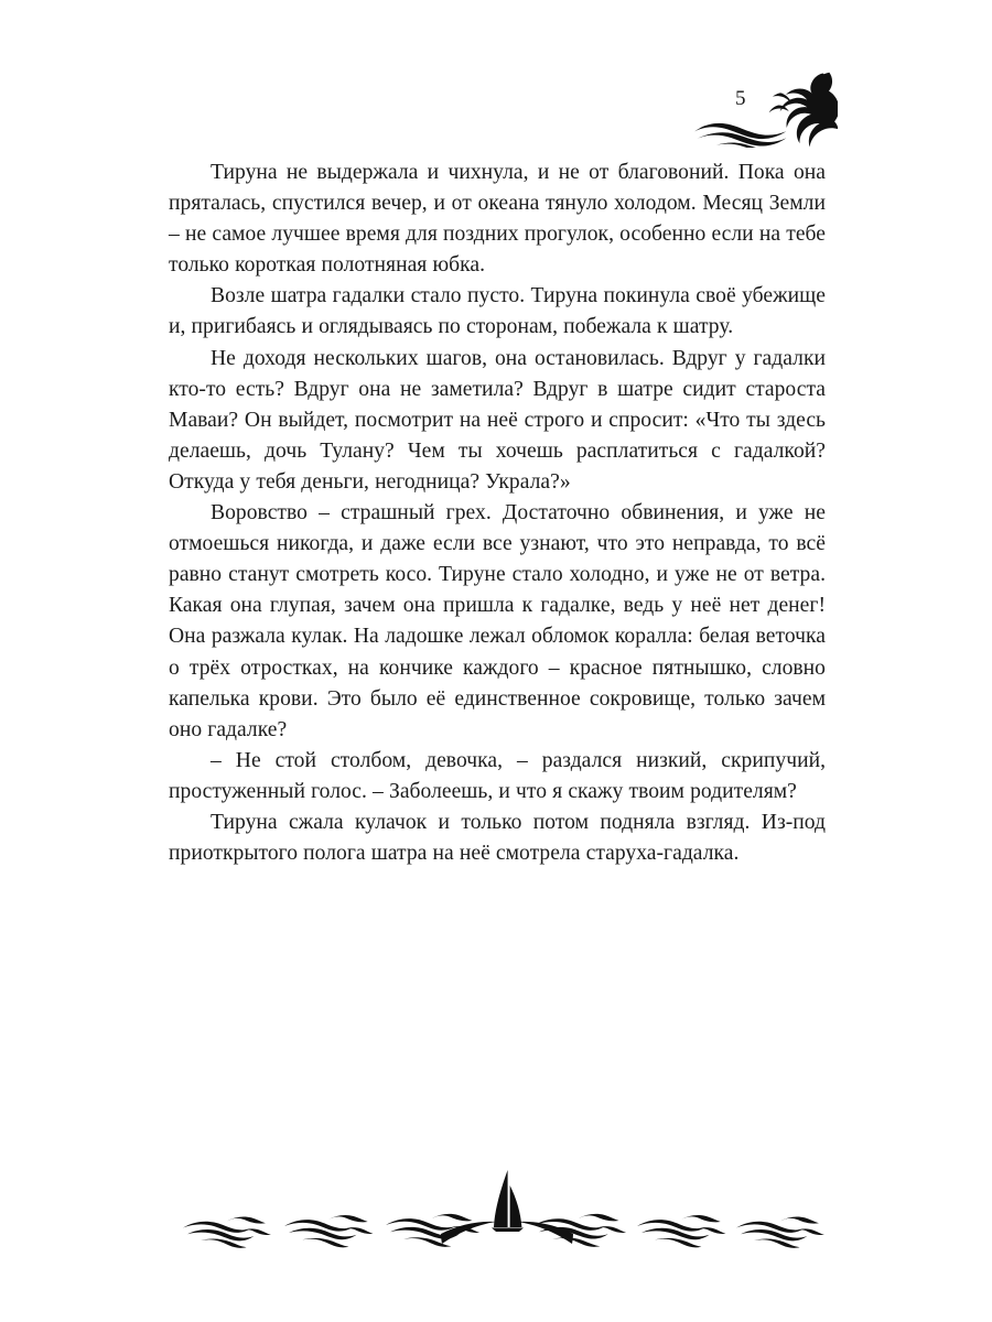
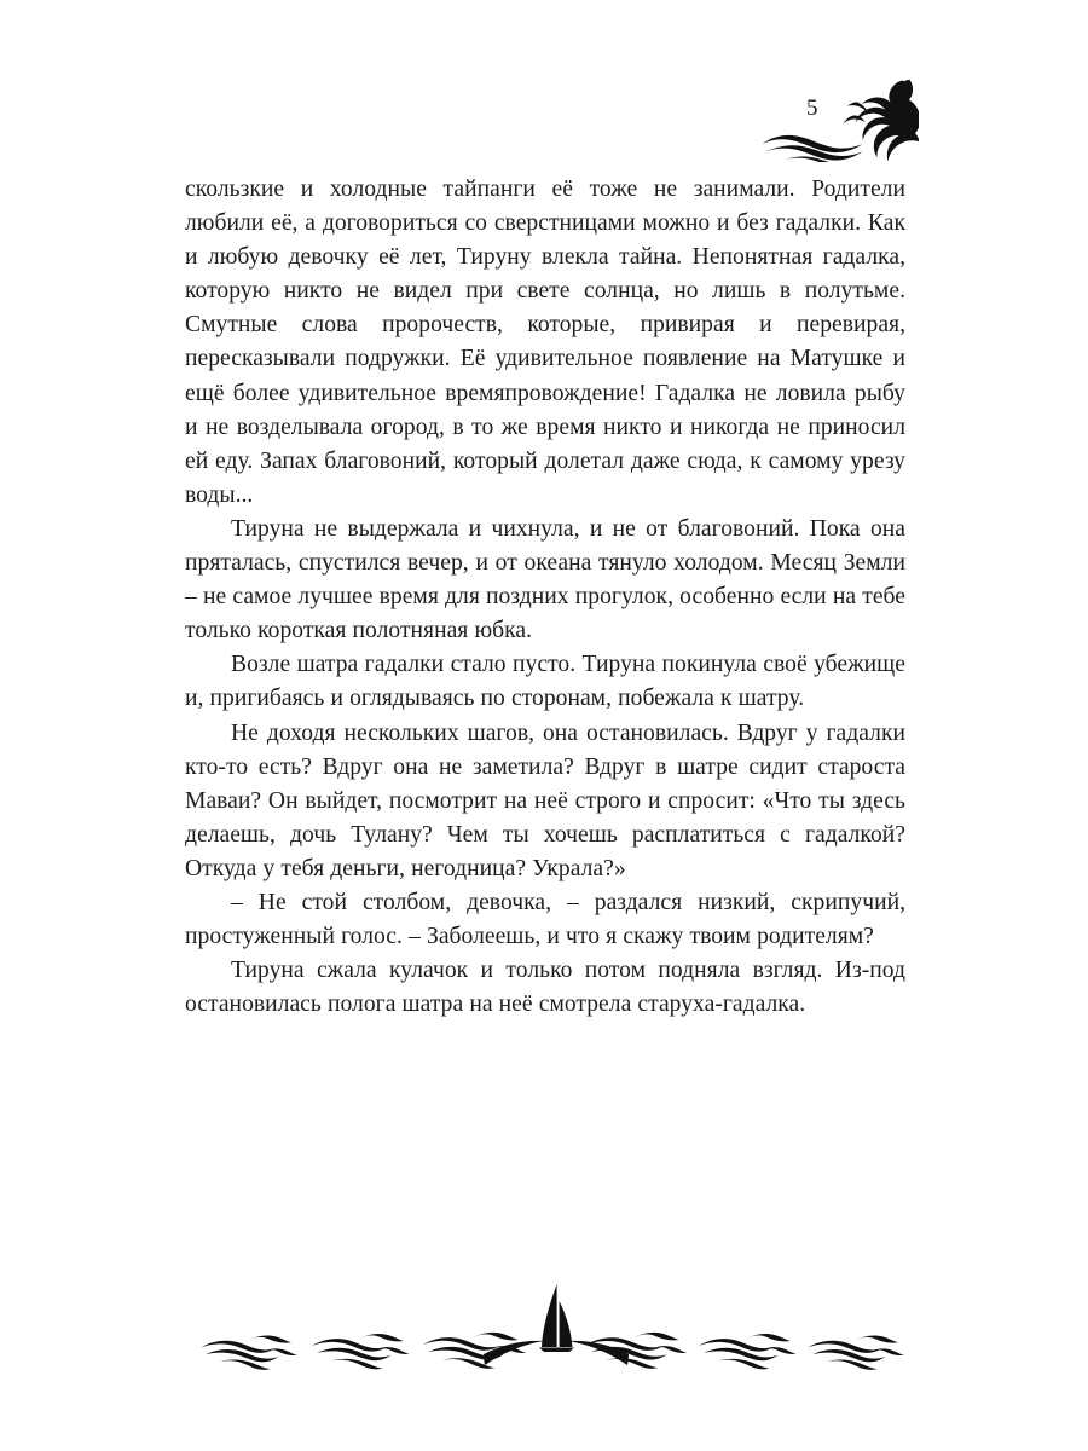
  5
+ скользкие и холодные тайпанги её тоже не занимали. Родители любили её, а договориться со сверстницами можно и без гадалки. Как и любую девочку её лет, Тируну влекла тайна. Непонятная гадалка, которую никто не видел при свете солнца, но лишь в полутьме. Смутные слова пророчеств, которые, привирая и перевирая, пересказывали подружки. Её удивительное появление на Матушке и ещё более удивительное времяпровождение! Гадалка не ловила рыбу и не возделывала огород, в то же время никто и никогда не приносил ей еду. Запах благовоний, который долетал даже сюда, к самому урезу воды...
  Тируна не выдержала и чихнула, и не от благовоний. Пока она пряталась, спустился вечер, и от океана тянуло холодом. Месяц Земли – не самое лучшее время для поздних прогулок, особенно если на тебе только короткая полотняная юбка.
  Возле шатра гадалки стало пусто. Тируна покинула своё убежище и, пригибаясь и оглядываясь по сторонам, побежала к шатру.
  Не доходя нескольких шагов, она остановилась. Вдруг у гадалки кто-то есть? Вдруг она не заметила? Вдруг в шатре сидит староста Маваи? Он выйдет, посмотрит на неё строго и спросит: «Что ты здесь делаешь, дочь Тулану? Чем ты хочешь расплатиться с гадалкой? Откуда у тебя деньги, негодница? Украла?»
- Воровство – страшный грех. Достаточно обвинения, и уже не отмоешься никогда, и даже если все узнают, что это неправда, то всё равно станут смотреть косо. Тируне стало холодно, и уже не от ветра. Какая она глупая, зачем она пришла к гадалке, ведь у неё нет денег! Она разжала кулак. На ладошке лежал обломок коралла: белая веточка о трёх отростках, на кончике каждого – красное пятнышко, словно капелька крови. Это было её единственное сокровище, только зачем оно гадалке?
  – Не стой столбом, девочка, – раздался низкий, скрипучий, простуженный голос. – Заболеешь, и что я скажу твоим родителям?
- Тируна сжала кулачок и только потом подняла взгляд. Из-под приоткрытого полога шатра на неё смотрела старуха-гадалка.
+ Тируна сжала кулачок и только потом подняла взгляд. Из-под остановилась полога шатра на неё смотрела старуха-гадалка.
